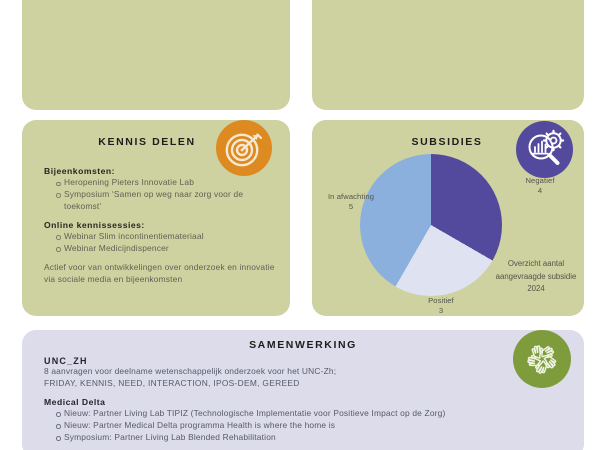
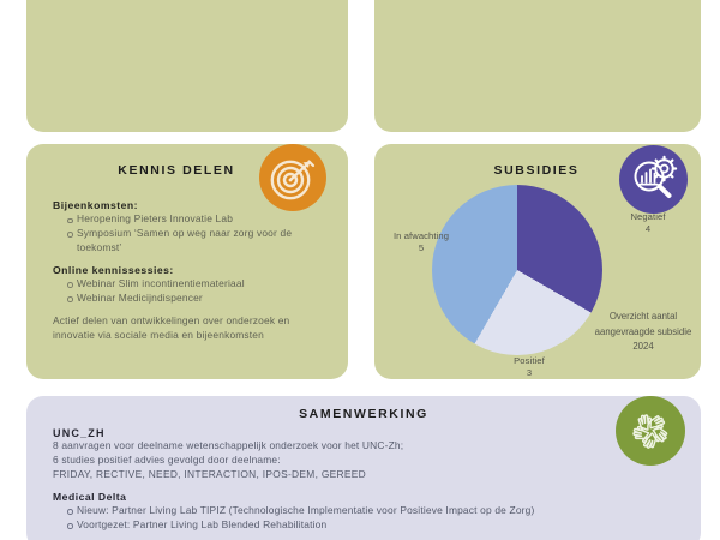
  KENNIS DELEN
  Bijeenkomsten:
  Heropening Pieters Innovatie Lab
  Symposium ‘Samen op weg naar zorg voor de toekomst’
  Online kennissessies:
  Webinar Slim incontinentiemateriaal
  Webinar Medicijndispencer
- Actief voor van ontwikkelingen over onderzoek en innovatie via sociale media en bijeenkomsten
+ Actief delen van ontwikkelingen over onderzoek en innovatie via sociale media en bijeenkomsten
  SUBSIDIES
  Negatief
  4
  In afwachting
  5
  Positief
  3
  Overzicht aantal aangevraagde subsidie 2024
  SAMENWERKING
  UNC_ZH
  8 aanvragen voor deelname wetenschappelijk onderzoek voor het UNC-Zh;
+ 6 studies positief advies gevolgd door deelname:
- FRIDAY, KENNIS, NEED, INTERACTION, IPOS-DEM, GEREED
+ FRIDAY, RECTIVE, NEED, INTERACTION, IPOS-DEM, GEREED
  Medical Delta
  Nieuw: Partner Living Lab TIPIZ (Technologische Implementatie voor Positieve Impact op de Zorg)
- Nieuw: Partner Medical Delta programma Health is where the home is
- Symposium: Partner Living Lab Blended Rehabilitation
+ Voortgezet: Partner Living Lab Blended Rehabilitation
